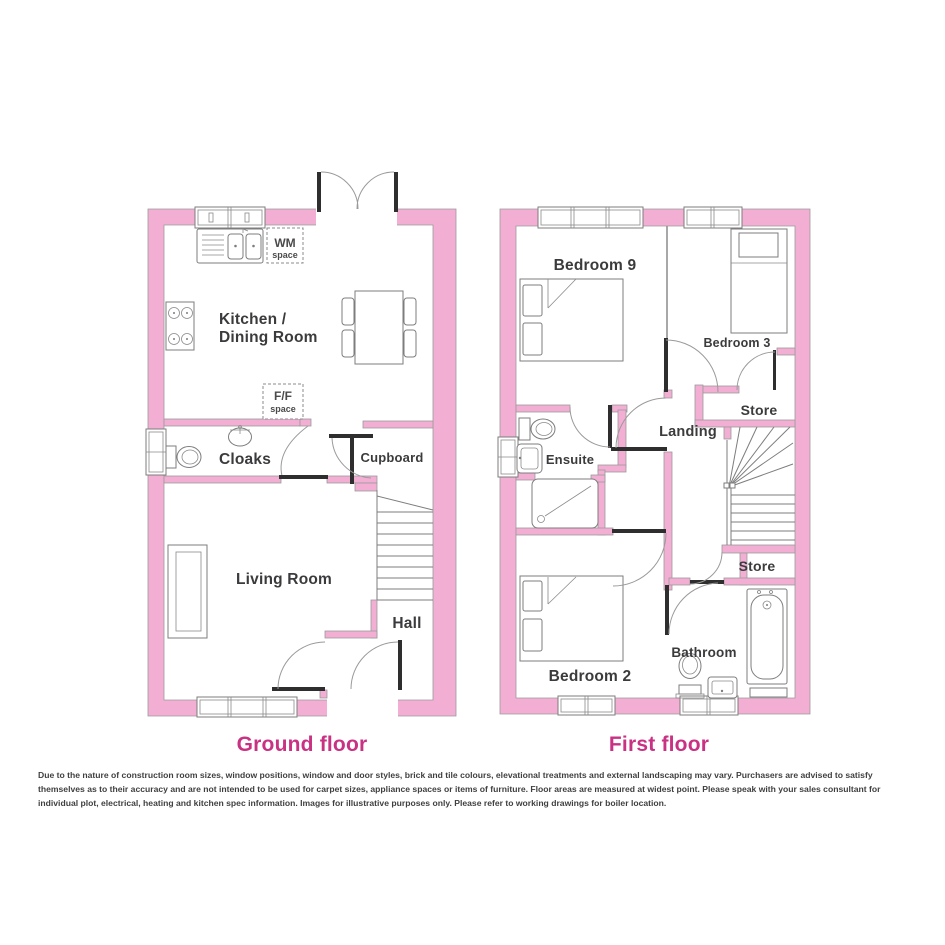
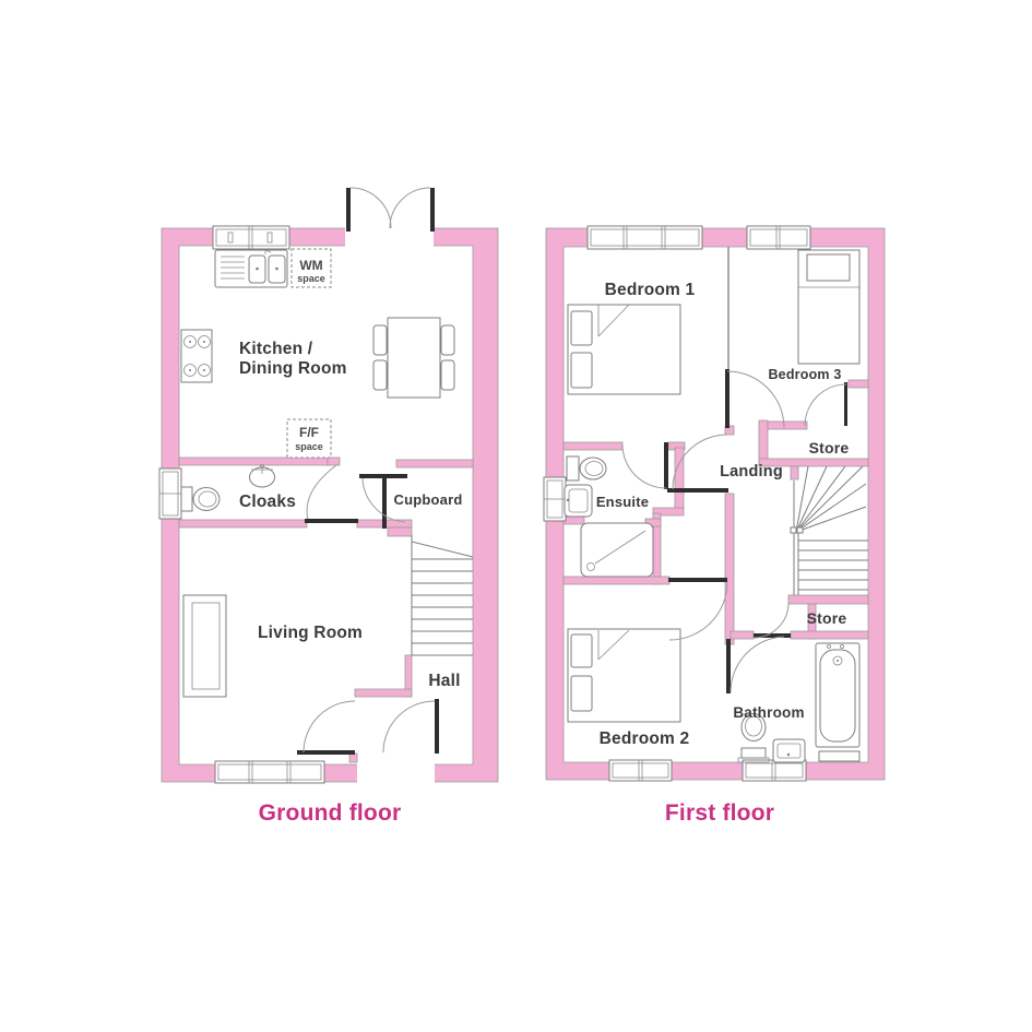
  WM
  space
  F/F
  space
  Kitchen /
  Dining Room
  Cloaks
  Cupboard
  Living Room
  Hall
- Bedroom 9
+ Bedroom 1
  Bedroom 3
  Landing
  Store
  Ensuite
  Store
  Bedroom 2
  Bathroom
  Ground floor
  First floor
- Due to the nature of construction room sizes, window positions, window and door styles, brick and tile colours, elevational treatments and external landscaping may vary. Purchasers are advised to satisfy themselves as to their accuracy and are not intended to be used for carpet sizes, appliance spaces or items of furniture. Floor areas are measured at widest point. Please speak with your sales consultant for individual plot, electrical, heating and kitchen spec information. Images for illustrative purposes only. Please refer to working drawings for boiler location.
